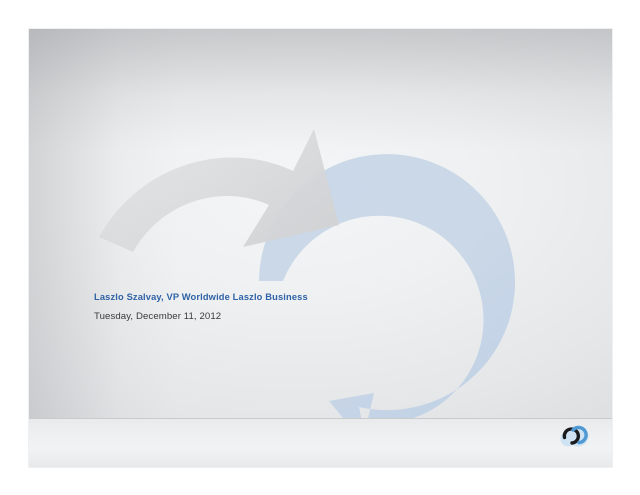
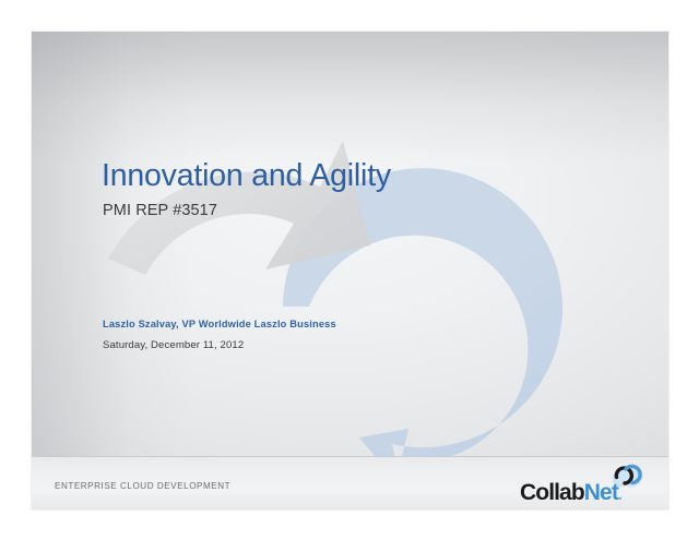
+ Innovation and Agility
+ PMI REP #3517
  Laszlo Szalvay, VP Worldwide Laszlo Business
- Tuesday, December 11, 2012
+ Saturday, December 11, 2012
+ ENTERPRISE CLOUD DEVELOPMENT
+ CollabNet.
